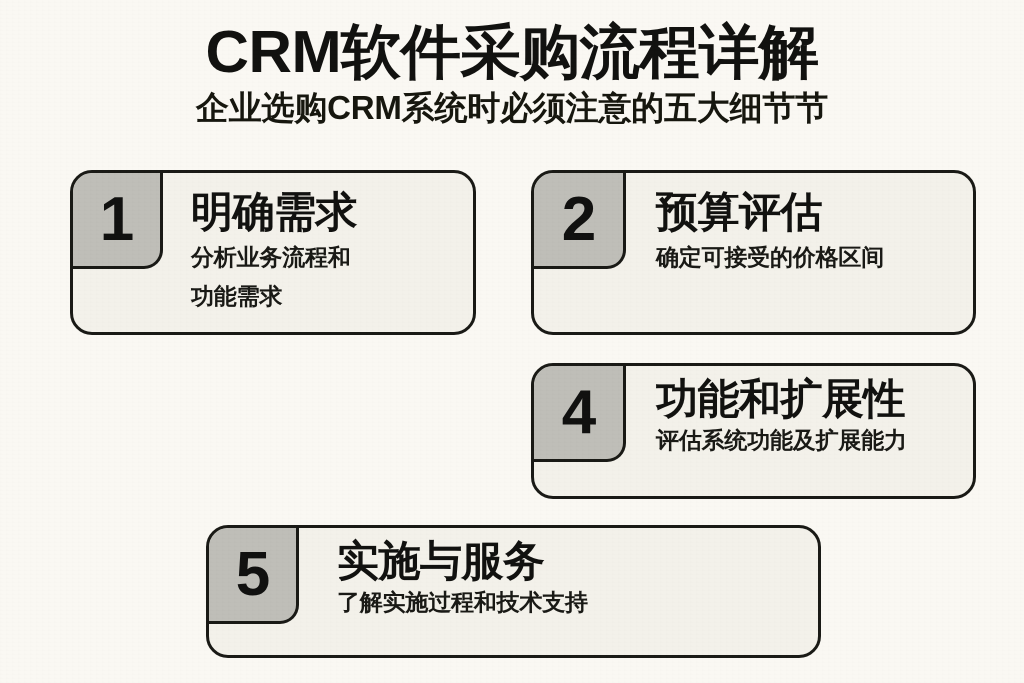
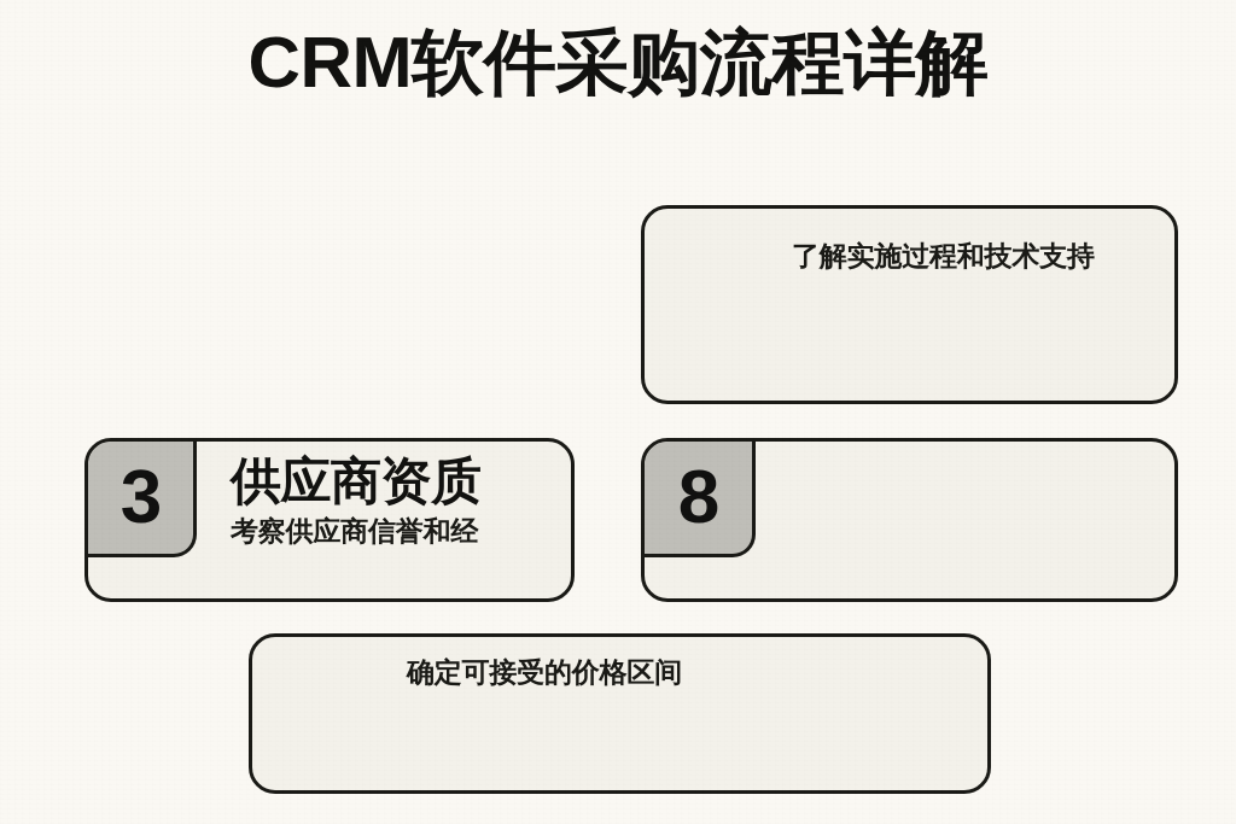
  CRM软件采购流程详解
- 企业选购CRM系统时必须注意的五大细节节
- 1
- 明确需求
- 分析业务流程和
- 功能需求
- 2
- 预算评估
- 确定可接受的价格区间
+ 了解实施过程和技术支持
+ 3
+ 供应商资质
+ 考察供应商信誉和经
- 4
+ 8
- 功能和扩展性
- 评估系统功能及扩展能力
- 5
- 实施与服务
- 了解实施过程和技术支持
+ 确定可接受的价格区间
